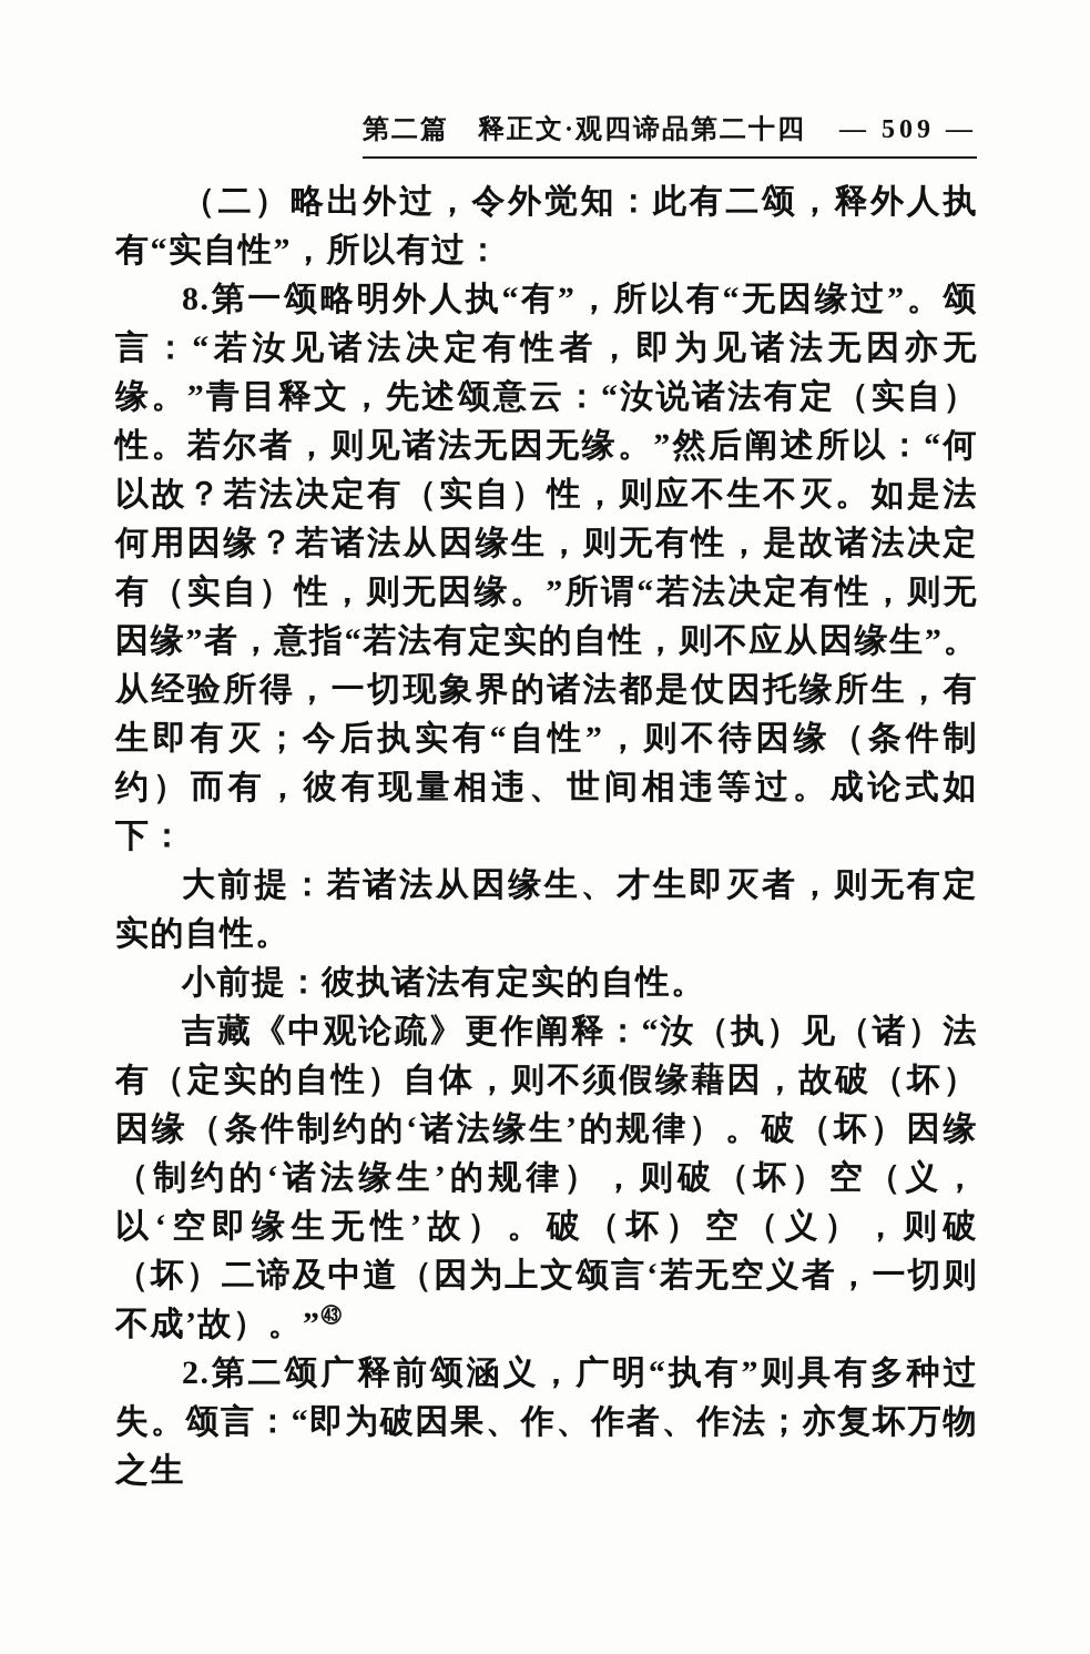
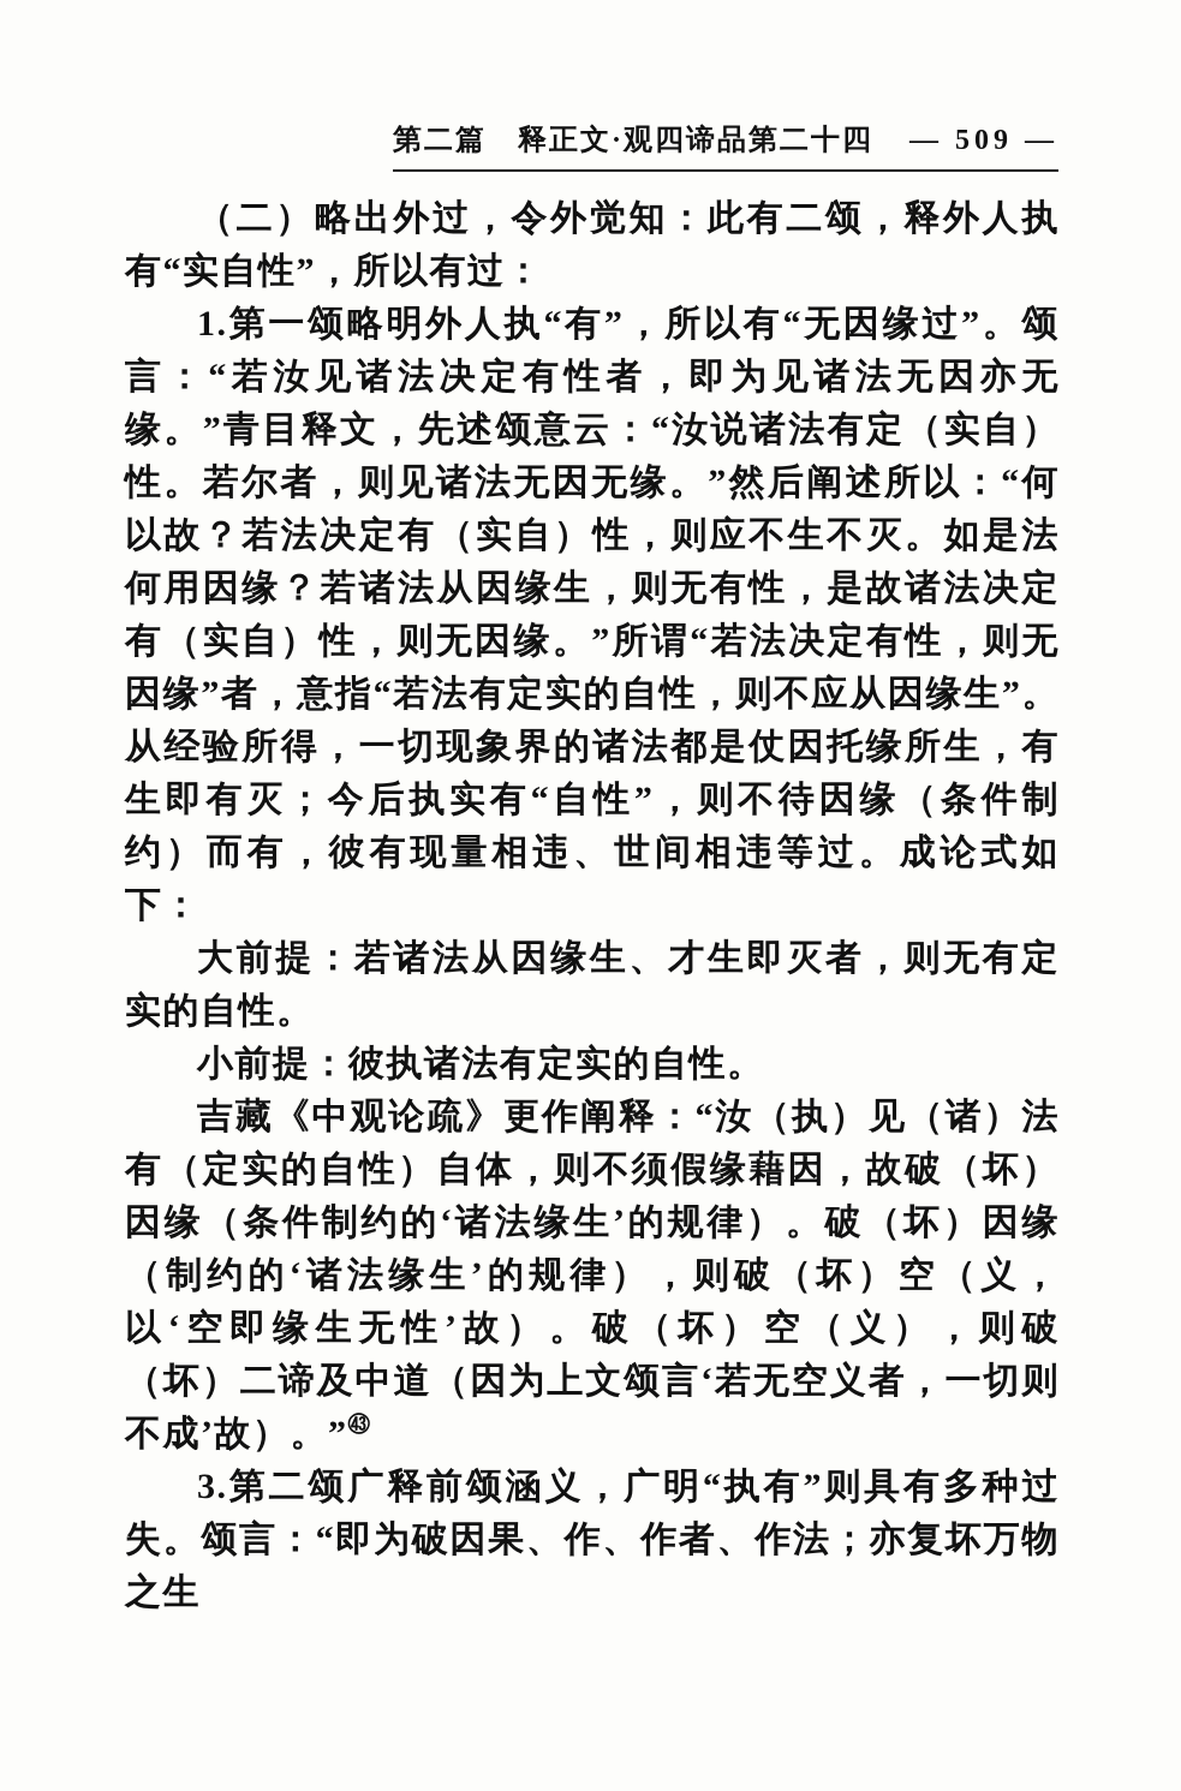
  第二篇 释正文·观四谛品第二十四 — 509 —
  （二）略出外过，令外觉知：此有二颂，释外人执有“实自性”，所以有过：
- 8.第一颂略明外人执“有”，所以有“无因缘过”。颂言：“若汝见诸法决定有性者，即为见诸法无因亦无缘。”青目释文，先述颂意云：“汝说诸法有定（实自）性。若尔者，则见诸法无因无缘。”然后阐述所以：“何以故？若法决定有（实自）性，则应不生不灭。如是法何用因缘？若诸法从因缘生，则无有性，是故诸法决定有（实自）性，则无因缘。”所谓“若法决定有性，则无因缘”者，意指“若法有定实的自性，则不应从因缘生”。从经验所得，一切现象界的诸法都是仗因托缘所生，有生即有灭；今后执实有“自性”，则不待因缘（条件制约）而有，彼有现量相违、世间相违等过。成论式如下：
+ 1.第一颂略明外人执“有”，所以有“无因缘过”。颂言：“若汝见诸法决定有性者，即为见诸法无因亦无缘。”青目释文，先述颂意云：“汝说诸法有定（实自）性。若尔者，则见诸法无因无缘。”然后阐述所以：“何以故？若法决定有（实自）性，则应不生不灭。如是法何用因缘？若诸法从因缘生，则无有性，是故诸法决定有（实自）性，则无因缘。”所谓“若法决定有性，则无因缘”者，意指“若法有定实的自性，则不应从因缘生”。从经验所得，一切现象界的诸法都是仗因托缘所生，有生即有灭；今后执实有“自性”，则不待因缘（条件制约）而有，彼有现量相违、世间相违等过。成论式如下：
  大前提：若诸法从因缘生、才生即灭者，则无有定实的自性。
  小前提：彼执诸法有定实的自性。
  吉藏《中观论疏》更作阐释：“汝（执）见（诸）法有（定实的自性）自体，则不须假缘藉因，故破（坏）因缘（条件制约的‘诸法缘生’的规律）。破（坏）因缘（制约的‘诸法缘生’的规律），则破（坏）空（义，以‘空即缘生无性’故）。破（坏）空（义），则破（坏）二谛及中道（因为上文颂言‘若无空义者，一切则不成’故）。”㊸
- 2.第二颂广释前颂涵义，广明“执有”则具有多种过失。颂言：“即为破因果、作、作者、作法；亦复坏万物之生
+ 3.第二颂广释前颂涵义，广明“执有”则具有多种过失。颂言：“即为破因果、作、作者、作法；亦复坏万物之生
